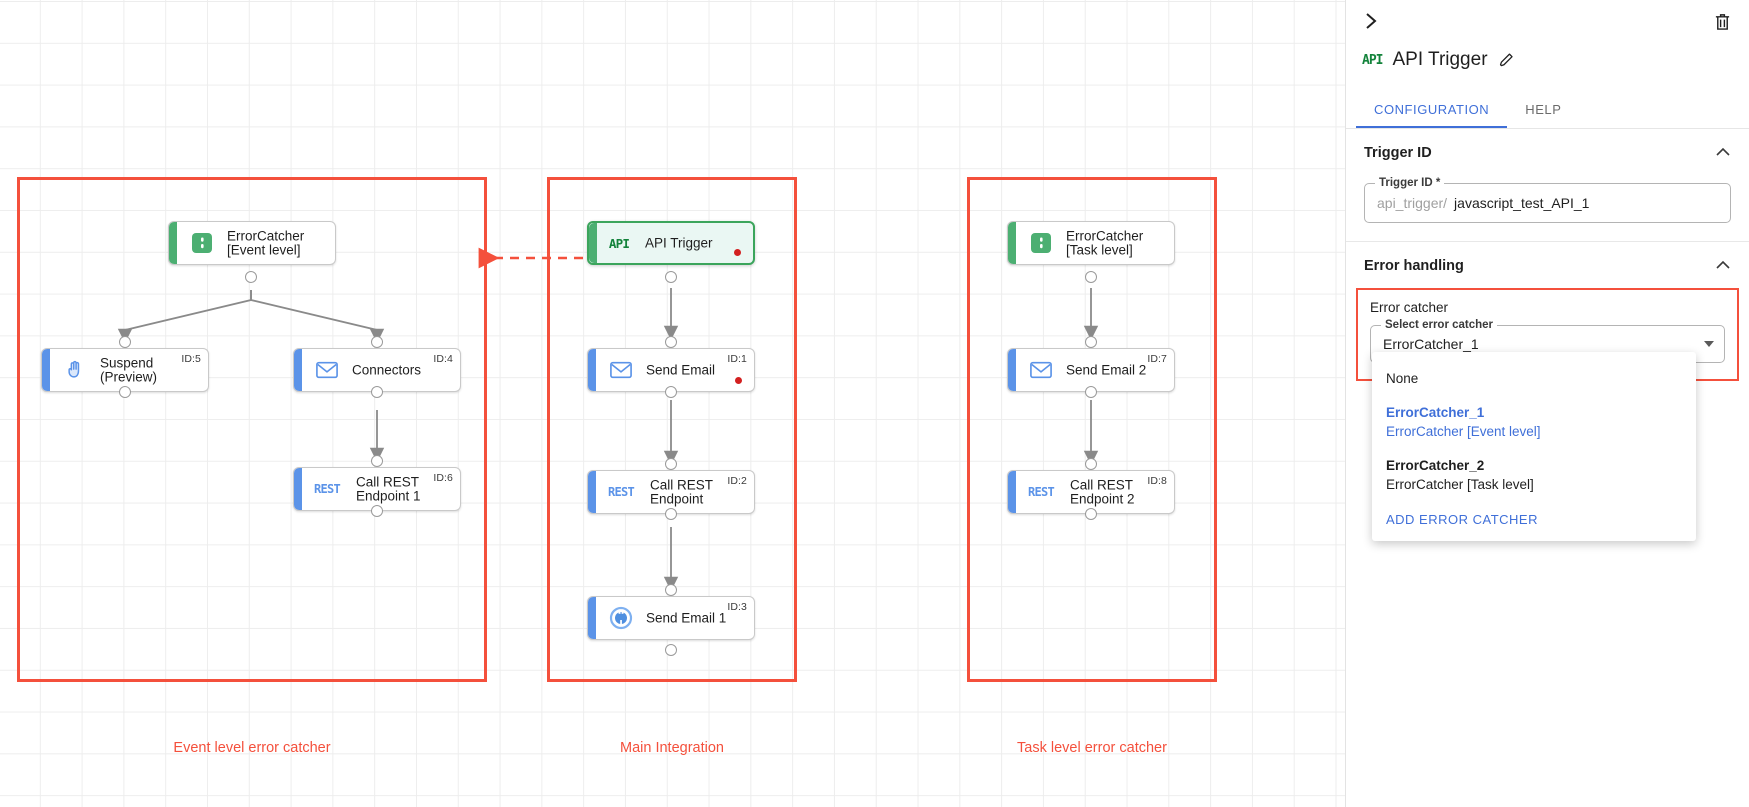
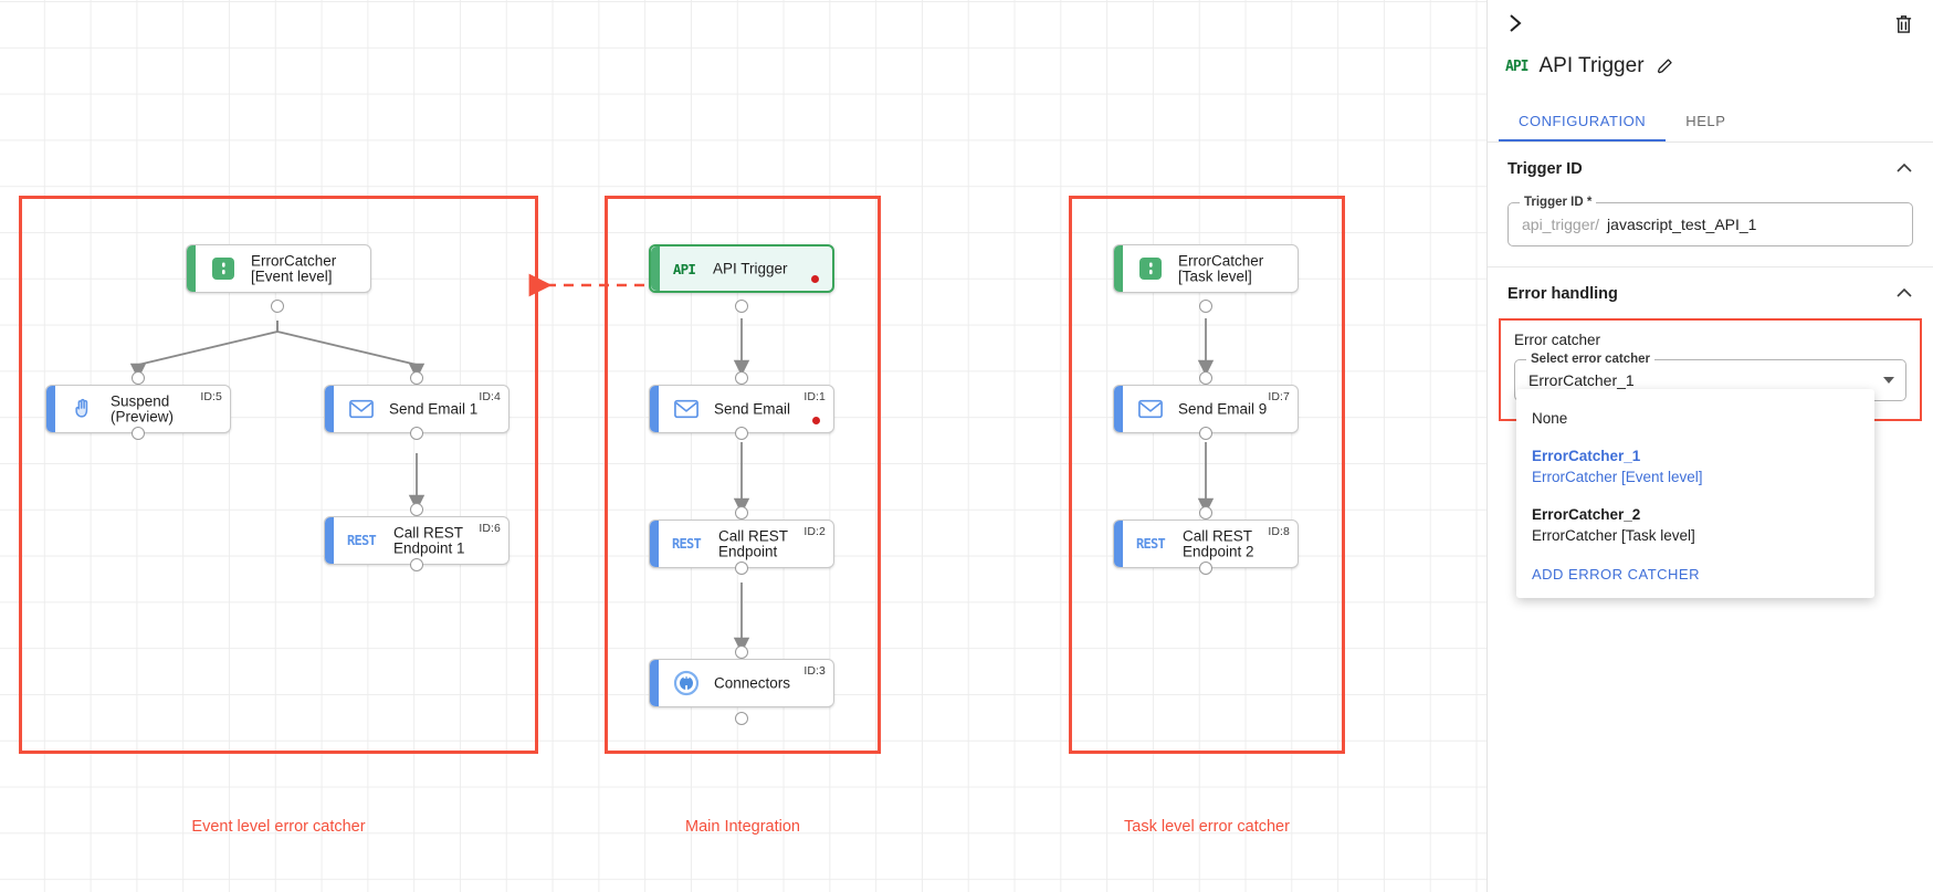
  Event level error catcher
  Main Integration
  Task level error catcher
  ErrorCatcher
  [Event level]
  Suspend
  (Preview)
  ID:5
- Connectors
+ Send Email 1
  ID:4
  REST
  Call REST
  Endpoint 1
  ID:6
  API
  API Trigger
  Send Email
  ID:1
  REST
  Call REST
  Endpoint
  ID:2
- Send Email 1
+ Connectors
  ID:3
  ErrorCatcher
  [Task level]
- Send Email 2
+ Send Email 9
  ID:7
  REST
  Call REST
  Endpoint 2
  ID:8
  API
  API Trigger
  CONFIGURATION
  HELP
  Trigger ID
  Trigger ID *
  api_trigger/
  javascript_test_API_1
  Error handling
  Error catcher
  Select error catcher
  ErrorCatcher_1
  None
  ErrorCatcher_1
  ErrorCatcher [Event level]
  ErrorCatcher_2
  ErrorCatcher [Task level]
  ADD ERROR CATCHER
